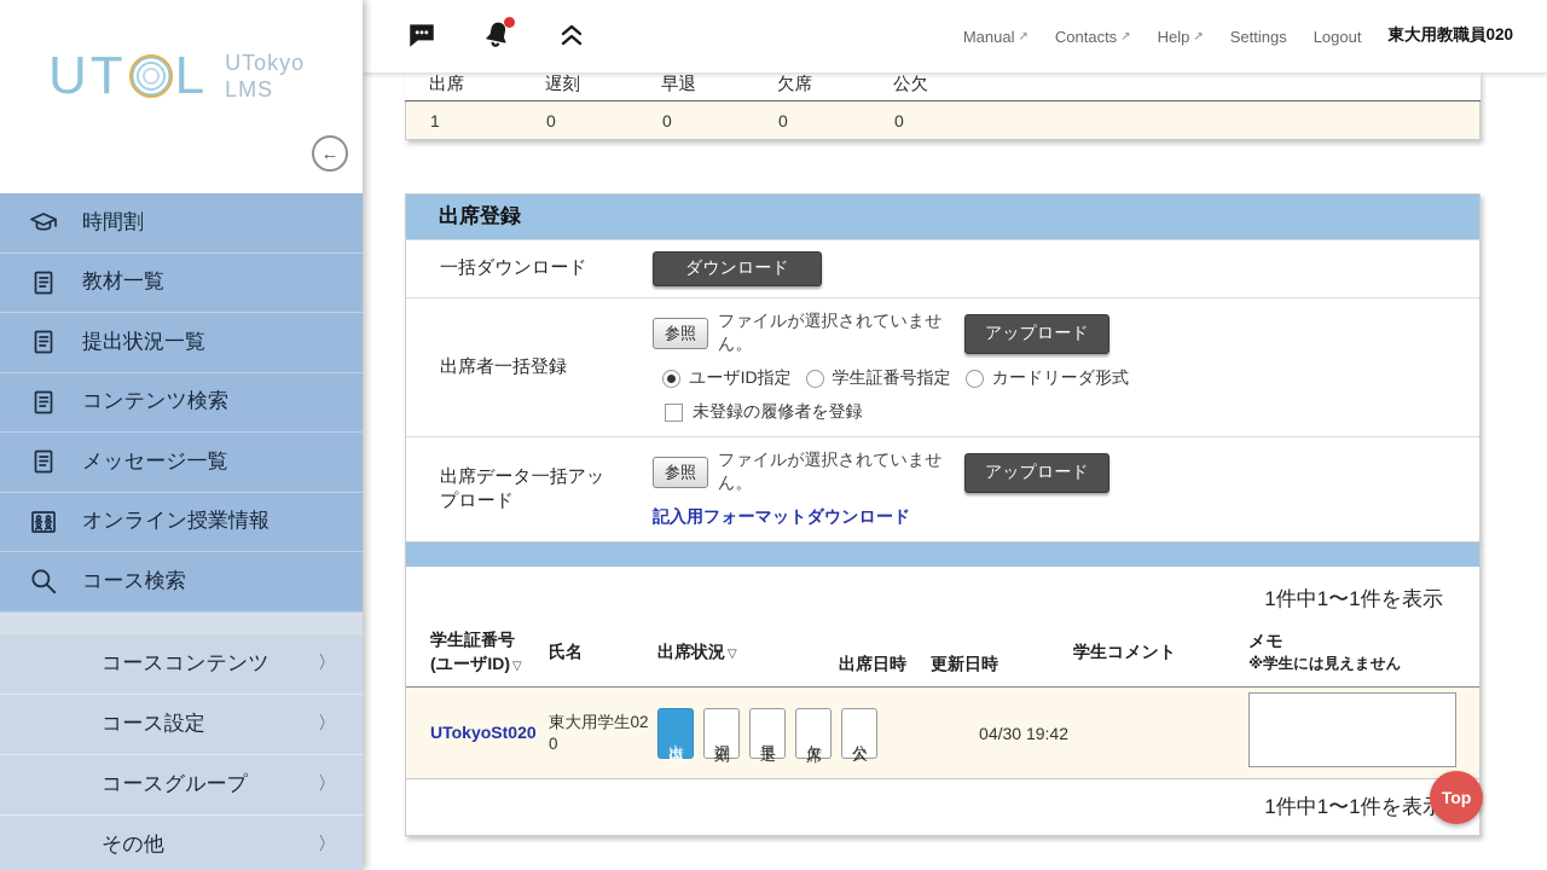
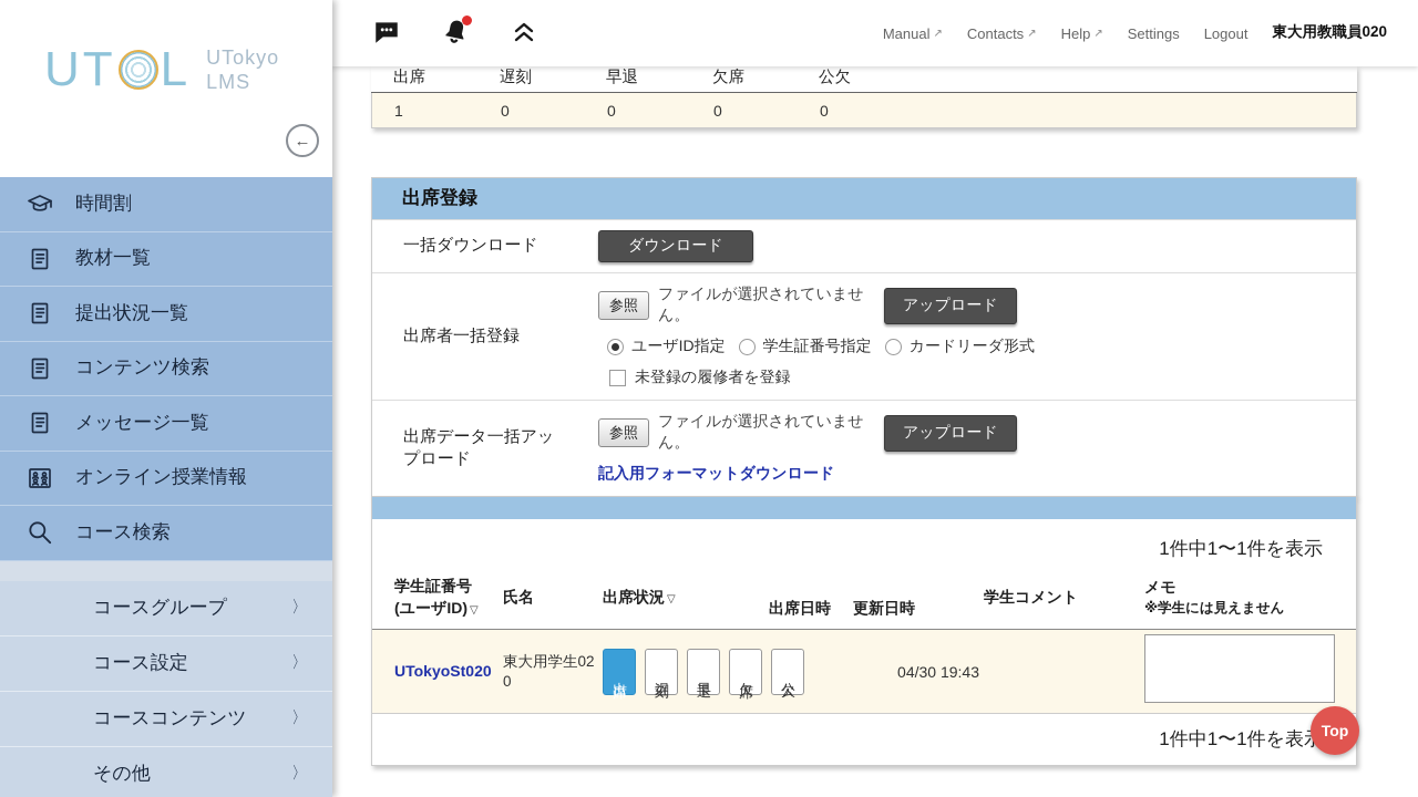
  UT
  L
  UTokyo
  LMS
  ←
  時間割
  教材一覧
  提出状況一覧
  コンテンツ検索
  メッセージ一覧
  オンライン授業情報
  コース検索
- コースコンテンツ
+ コースグループ
  〉
  コース設定
  〉
- コースグループ
+ コースコンテンツ
  〉
  その他
  〉
  Manual
  ↗
  Contacts
  ↗
  Help
  ↗
  Settings
  Logout
  東大用教職員020
  出席
  遅刻
  早退
  欠席
  公欠
  1
  0
  0
  0
  0
  出席登録
  一括ダウンロード
  ダウンロード
  出席者一括登録
  参照
  ファイルが選択されていません。
  アップロード
  ユーザID指定
  学生証番号指定
  カードリーダ形式
  未登録の履修者を登録
  出席データ一括アップロード
  参照
  ファイルが選択されていません。
  アップロード
  記入用フォーマットダウンロード
  1件中1〜1件を表示
  学生証番号
  (ユーザID) ▽
  氏名
  出席状況 ▽
  出席日時
  更新日時
  学生コメント
  メモ
  ※学生には見えません
  UTokyoSt020
  東大用学生020
- 04/30 19:42
+ 04/30 19:43
  1件中1〜1件を表
  Top
